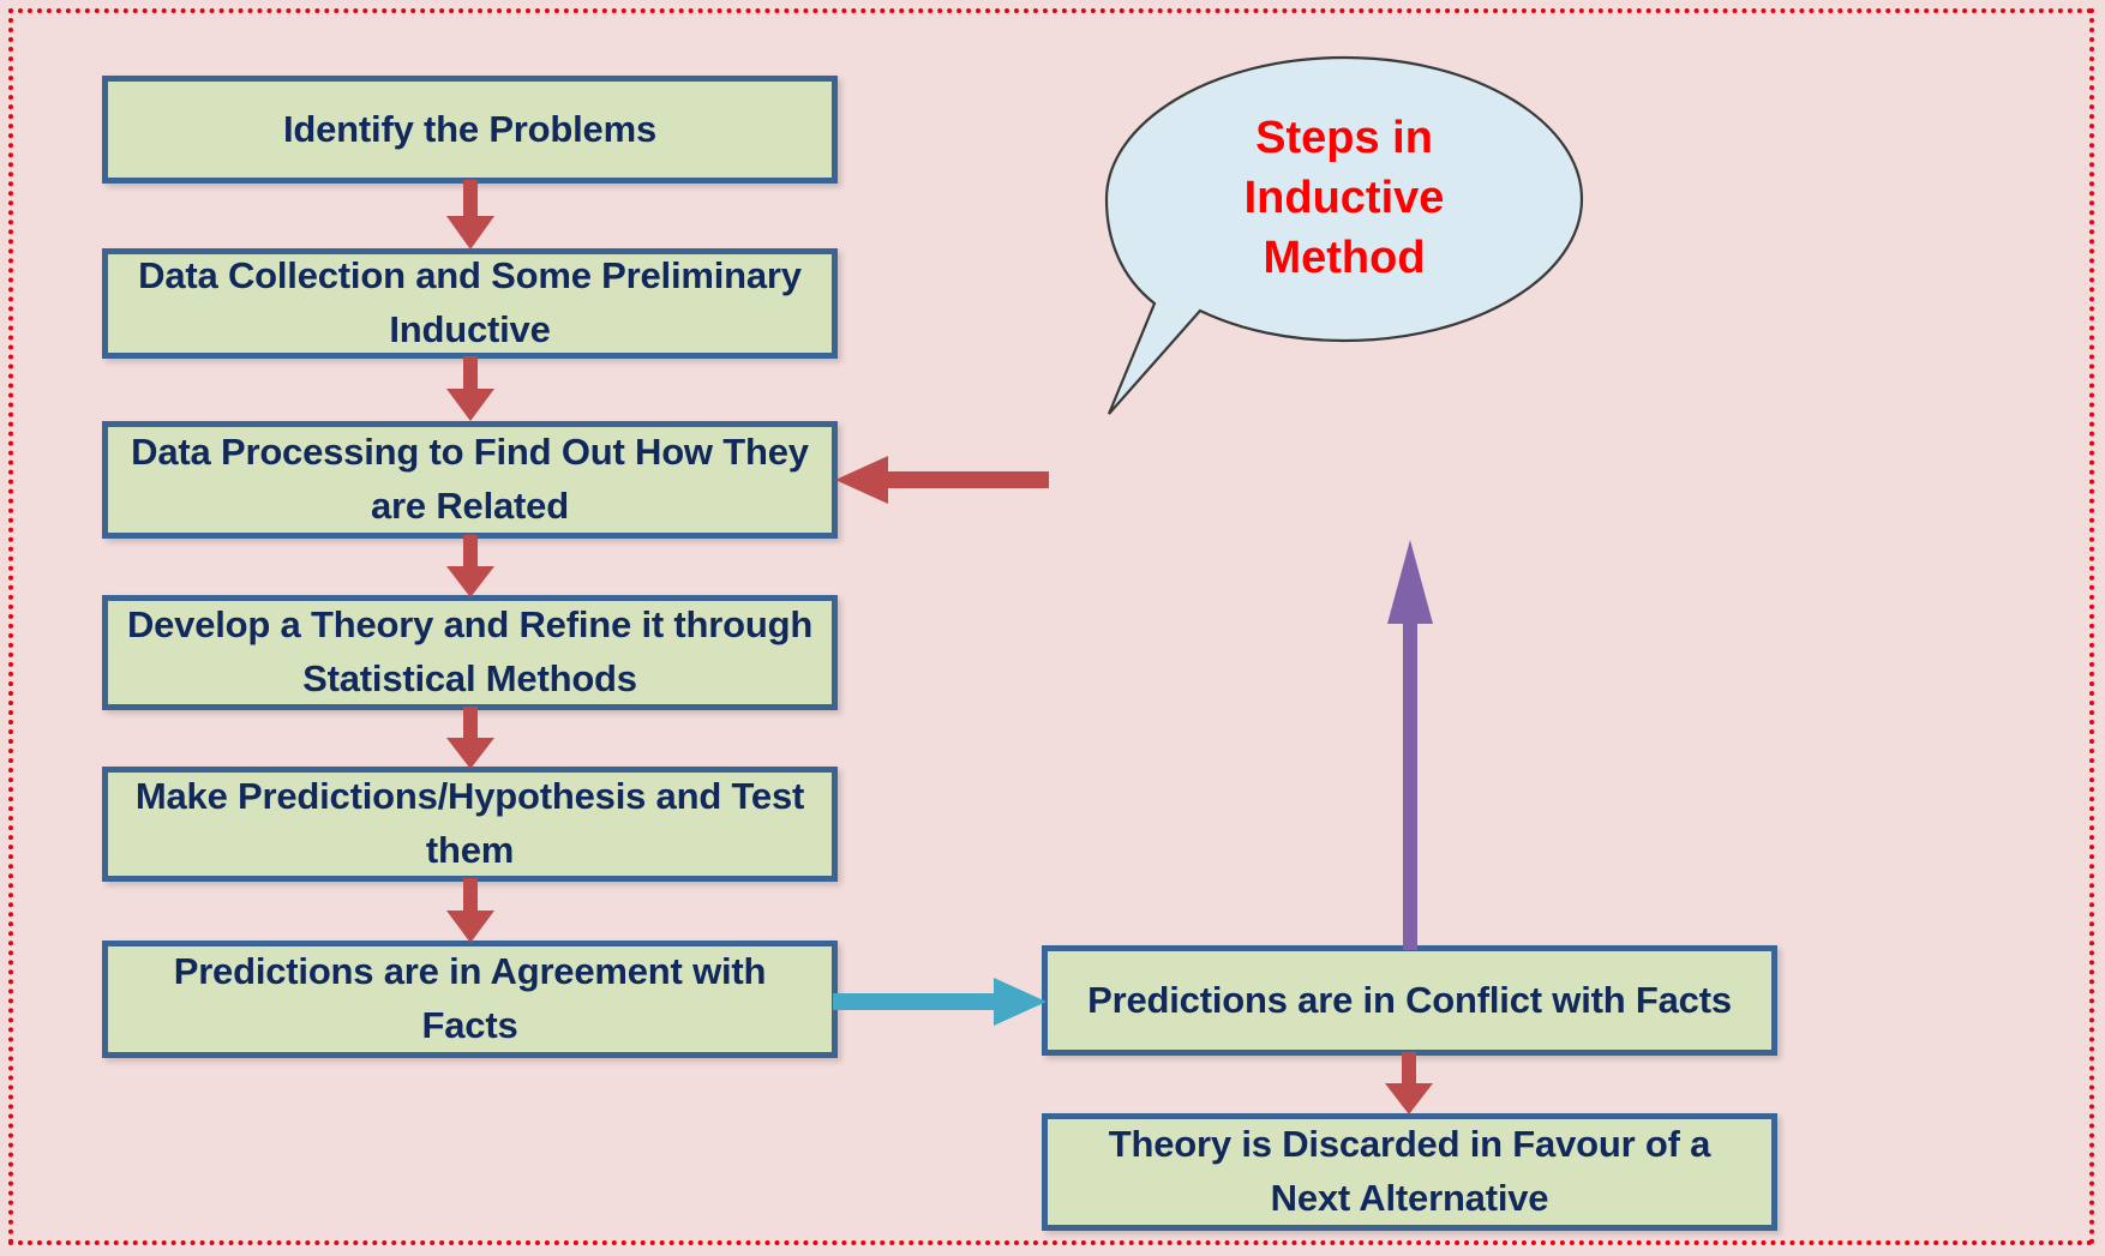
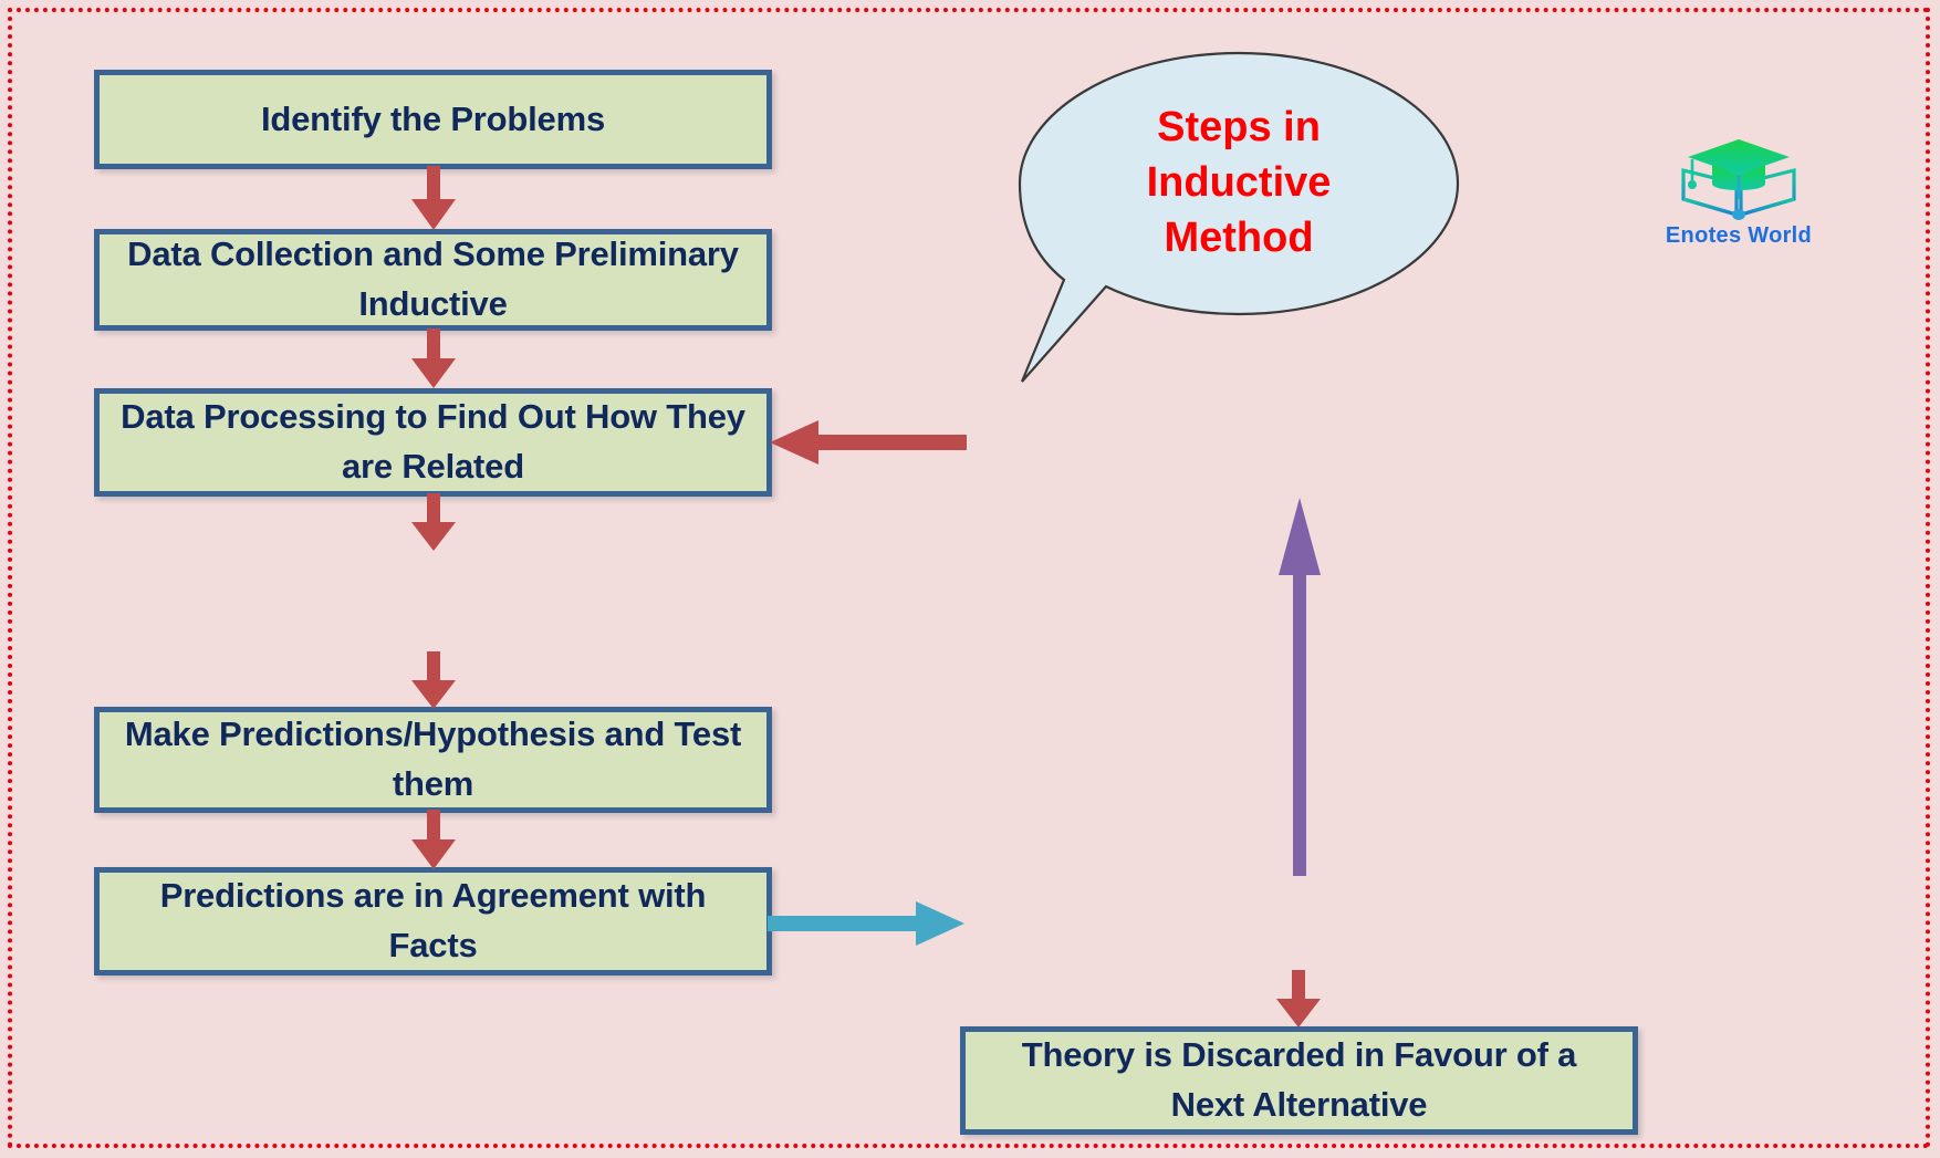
  Identify the Problems
  Data Collection and Some Preliminary Inductive
  Data Processing to Find Out How They are Related
- Develop a Theory and Refine it through Statistical Methods
  Make Predictions/Hypothesis and Test them
  Predictions are in Agreement with Facts
- Predictions are in Conflict with Facts
  Theory is Discarded in Favour of a Next Alternative
  Steps in
  Inductive
  Method
+ Enotes World
